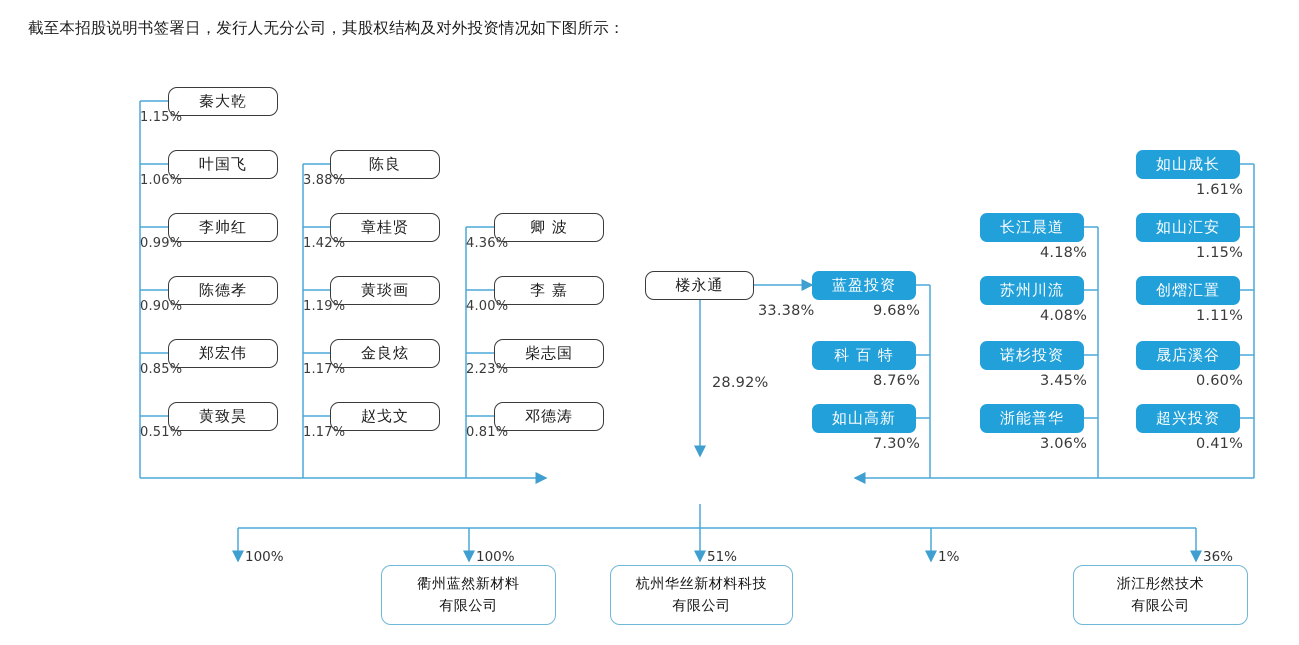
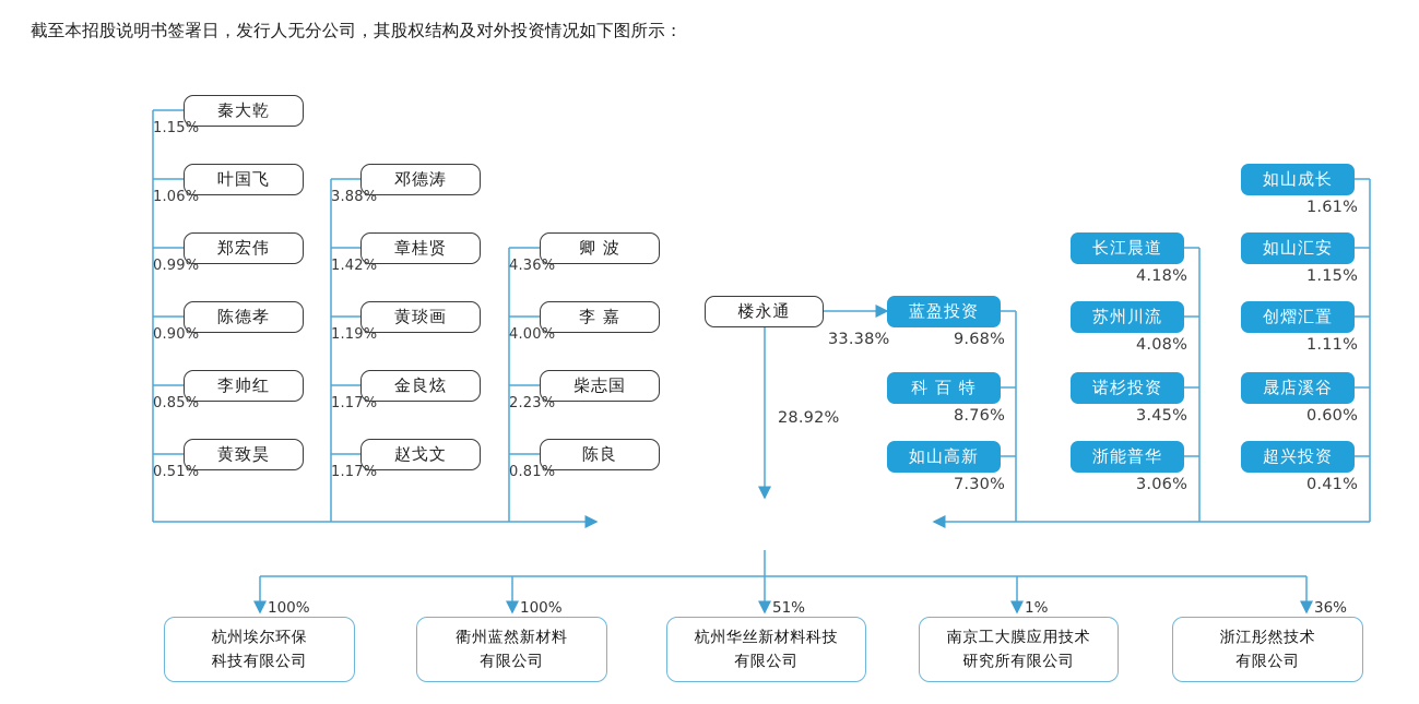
  截至本招股说明书签署日，发行人无分公司，其股权结构及对外投资情况如下图所示：
  秦大乾
  1.15%
  叶国飞
  1.06%
- 李帅红
+ 郑宏伟
  0.99%
  陈德孝
  0.90%
- 郑宏伟
+ 李帅红
  0.85%
  黄致昊
  0.51%
- 陈良
+ 邓德涛
  3.88%
  章桂贤
  1.42%
  黄琰画
  1.19%
  金良炫
  1.17%
  赵戈文
  1.17%
  卿 波
  4.36%
  李 嘉
  4.00%
  柴志国
  2.23%
- 邓德涛
+ 陈良
  0.81%
  楼永通
  33.38%
  28.92%
  蓝盈投资
  9.68%
  科 百 特
  8.76%
  如山高新
  7.30%
  长江晨道
  4.18%
  苏州川流
  4.08%
  诺杉投资
  3.45%
  浙能普华
  3.06%
  如山成长
  1.61%
  如山汇安
  1.15%
  创熠汇置
  1.11%
  晟店溪谷
  0.60%
  超兴投资
  0.41%
  100%
+ 杭州埃尔环保
+ 科技有限公司
  100%
  衢州蓝然新材料
  有限公司
  51%
  杭州华丝新材料科技
  有限公司
  1%
+ 南京工大膜应用技术
+ 研究所有限公司
  36%
  浙江彤然技术
  有限公司
